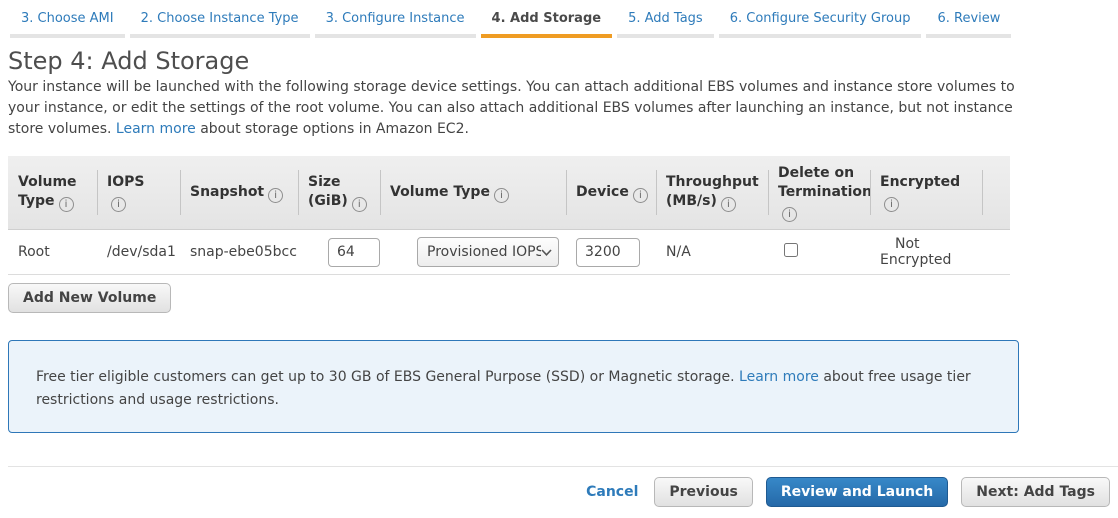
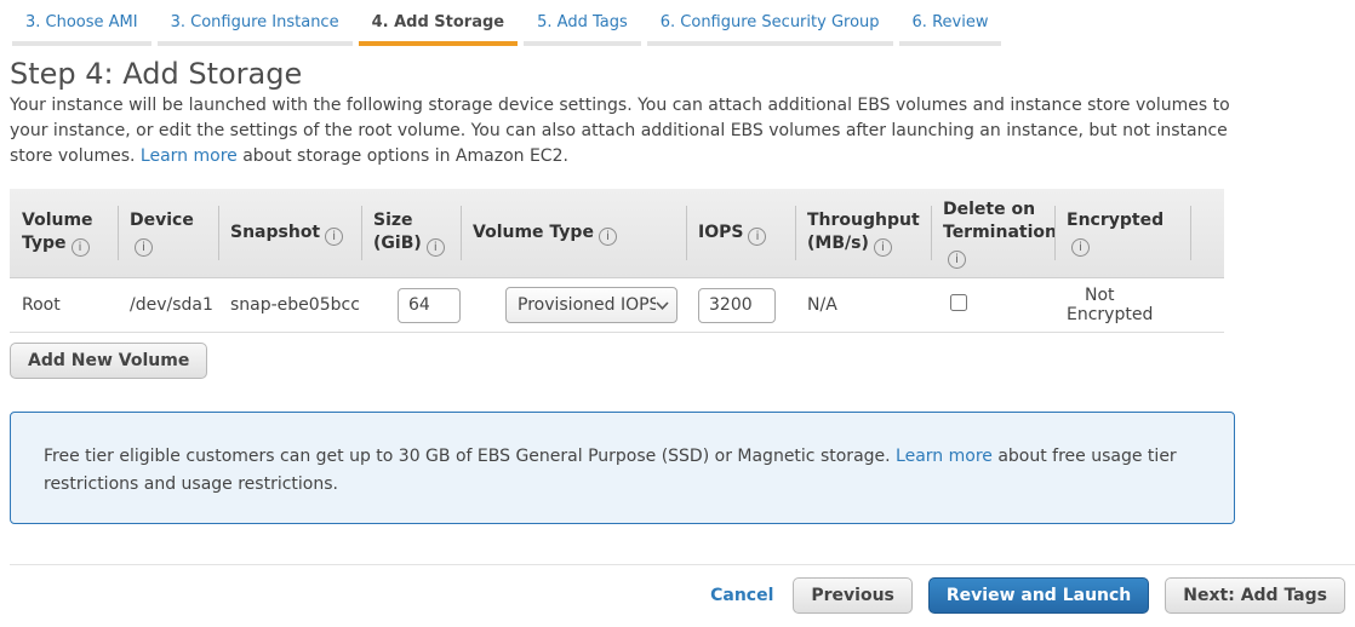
  3. Choose AMI
- 2. Choose Instance Type
  3. Configure Instance
  4. Add Storage
  5. Add Tags
  6. Configure Security Group
  6. Review
  Step 4: Add Storage
  Your instance will be launched with the following storage device settings. You can attach additional EBS volumes and instance store volumes to your instance, or edit the settings of the root volume. You can also attach additional EBS volumes after launching an instance, but not instance store volumes. Learn more about storage options in Amazon EC2.
  Volume
  Type i
- IOPS
+ Device
  i
  Snapshot i
  Size
  (GiB) i
  Volume Type i
- Device i
+ IOPS i
  Throughput
  (MB/s) i
  Delete on
  Termination
  i
  Encrypted
  i
  Root
  /dev/sda1
  snap-ebe05bcc
  64
  Provisioned IOPS
  3200
  N/A
  Not Encrypted
  Add New Volume
  Free tier eligible customers can get up to 30 GB of EBS General Purpose (SSD) or Magnetic storage. Learn more about free usage tier restrictions and usage restrictions.
  Cancel
  Previous
  Review and Launch
  Next: Add Tags
